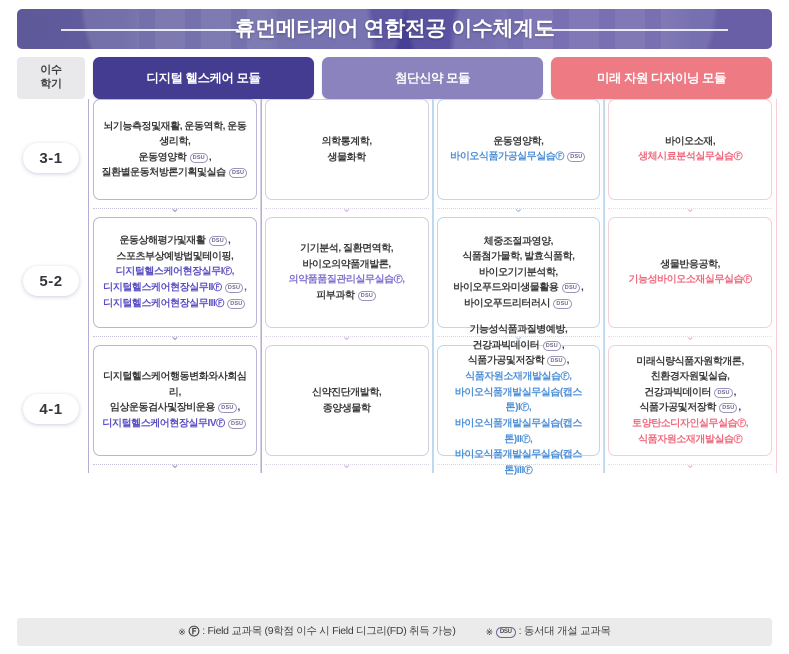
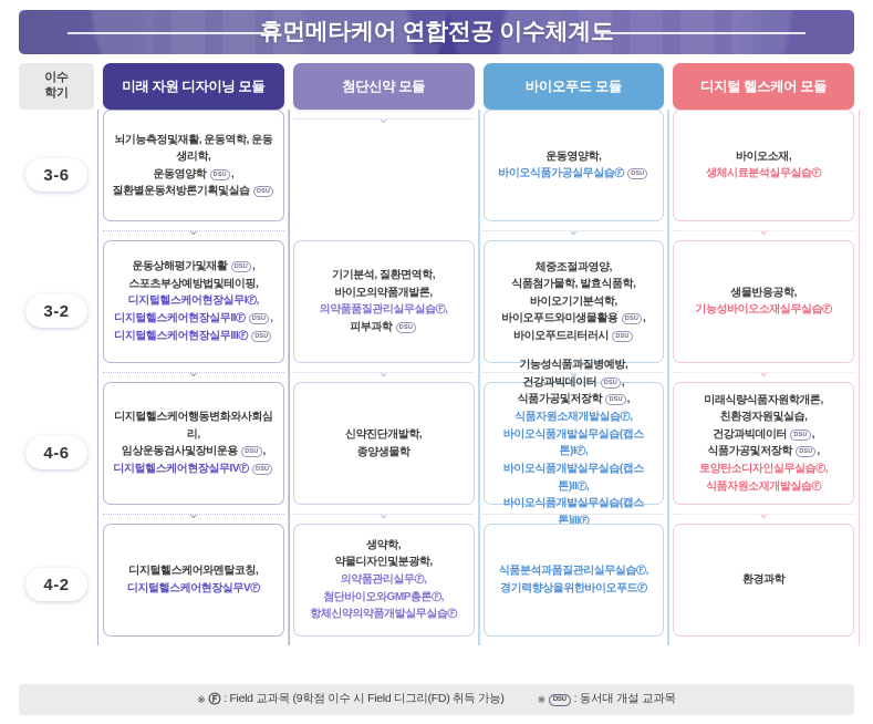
  휴먼메타케어 연합전공 이수체계도
  이수
  학기
- 디지털 헬스케어 모듈
+ 미래 자원 디자이닝 모듈
  첨단신약 모듈
+ 바이오푸드 모듈
- 미래 자원 디자이닝 모듈
+ 디지털 헬스케어 모듈
- 3-1
+ 3-6
  뇌기능측정및재활, 운동역학, 운동생리학,
  질환별운동처방론기획및실습
  ⌄
- 의학통계학,
- 생물화학
  ⌄
  운동영양학,
  바이오식품가공실무실습Ⓕ
  ⌄
  바이오소재,
  생체시료분석실무실습Ⓕ
  ⌄
- 5-2
+ 3-2
  운동상해평가및재활 ,
  스포츠부상예방법및테이핑,
  디지털헬스케어현장실무IⒻ,
  디지털헬스케어현장실무IIⒻ ,
  디지털헬스케어현장실무IIIⒻ
  ⌄
  기기분석, 질환면역학,
  바이오의약품개발론,
  의약품품질관리실무실습Ⓕ,
  ⌄
  체중조절과영양,
  식품첨가물학, 발효식품학,
  바이오기기분석학,
  바이오푸드와미생물활용 ,
  바이오푸드리터러시
  ⌄
  생물반응공학,
  기능성바이오소재실무실습Ⓕ
  ⌄
- 4-1
+ 4-6
  디지털헬스케어행동변화와사회심리,
  임상운동검사및장비운용 ,
  디지털헬스케어현장실무IVⒻ
  ⌄
  신약진단개발학,
  종양생물학
  ⌄
  기능성식품과질병예방,
  건강과빅데이터 ,
  식품가공및저장학 ,
  식품자원소재개발실습Ⓕ,
  바이오식품개발실무실습(캡스톤)IⒻ,
  바이오식품개발실무실습(캡스톤)IIⒻ,
  바이오식품개발실무실습(캡스톤)IIIⒻ
  ⌄
  미래식량식품자원학개론,
  친환경자원및실습,
  건강과빅데이터 ,
  식품가공및저장학 ,
  토양탄소디자인실무실습Ⓕ,
  식품자원소재개발실습Ⓕ
  ⌄
+ 4-2
+ 디지털헬스케어와멘탈코칭,
+ 디지털헬스케어현장실무VⒻ
+ 생약학,
+ 약물디자인및분광학,
+ 의약품관리실무Ⓕ,
+ 첨단바이오와GMP총론Ⓕ,
+ 항체신약의약품개발실무실습Ⓕ
+ 식품분석과품질관리실무실습Ⓕ,
+ 경기력향상을위한바이오푸드Ⓕ
+ 환경과학
  ※
  Ⓕ
  : Field 교과목 (9학점 이수 시 Field 디그리(FD) 취득 가능)
  ※
  : 동서대 개설 교과목
